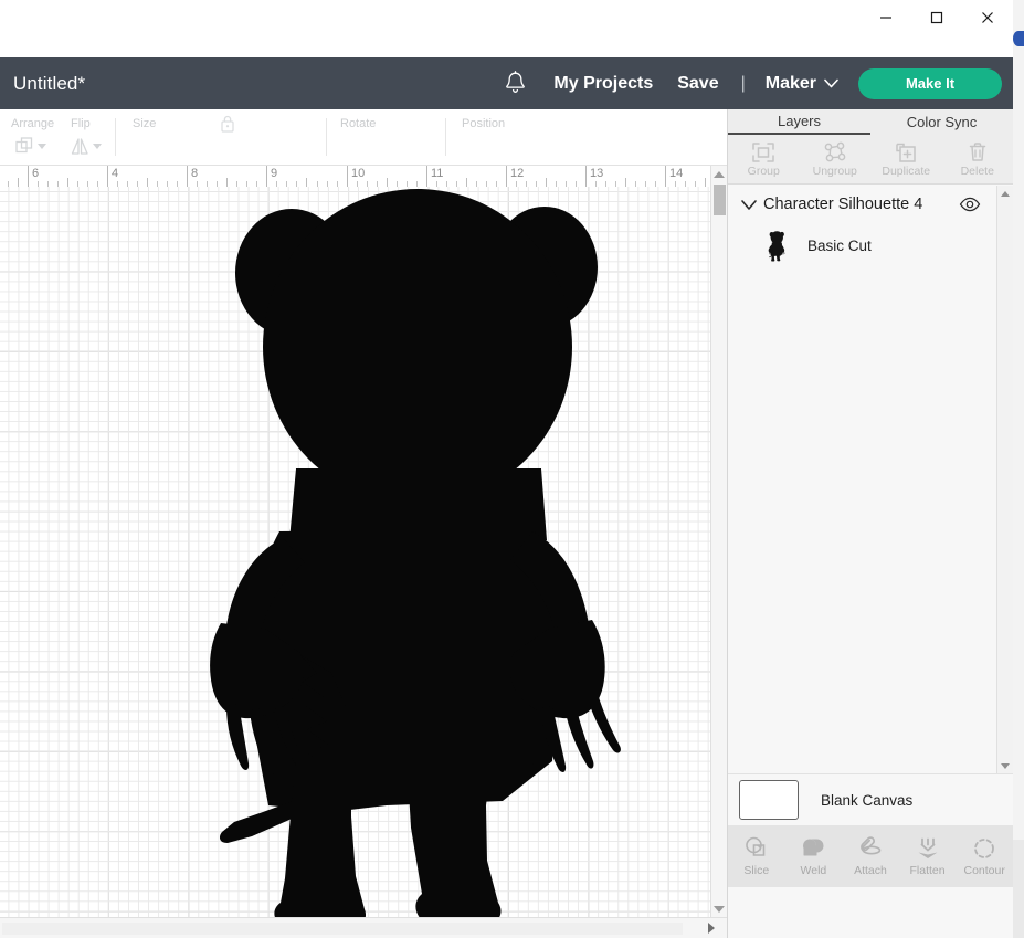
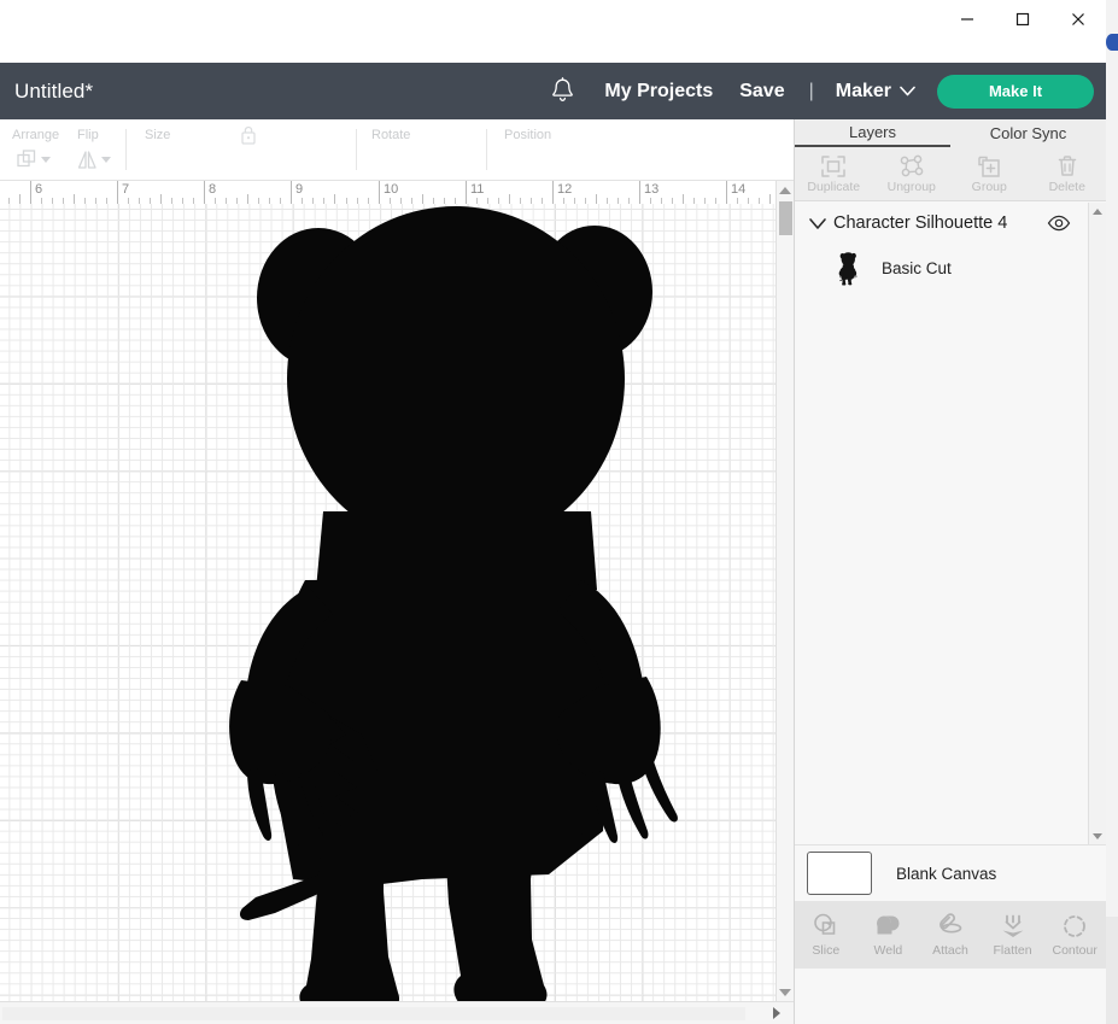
  Untitled*
  My Projects
  Save
  |
  Maker
  Make It
  Arrange
  Flip
  Size
  Rotate
  Position
  6
- 4
+ 7
  8
  9
  10
  11
  12
  13
  14
  Layers
  Color Sync
- Group
+ Duplicate
  Ungroup
- Duplicate
+ Group
  Delete
  Character Silhouette 4
  Basic Cut
  Blank Canvas
  Slice
  Weld
  Attach
  Flatten
  Contour
